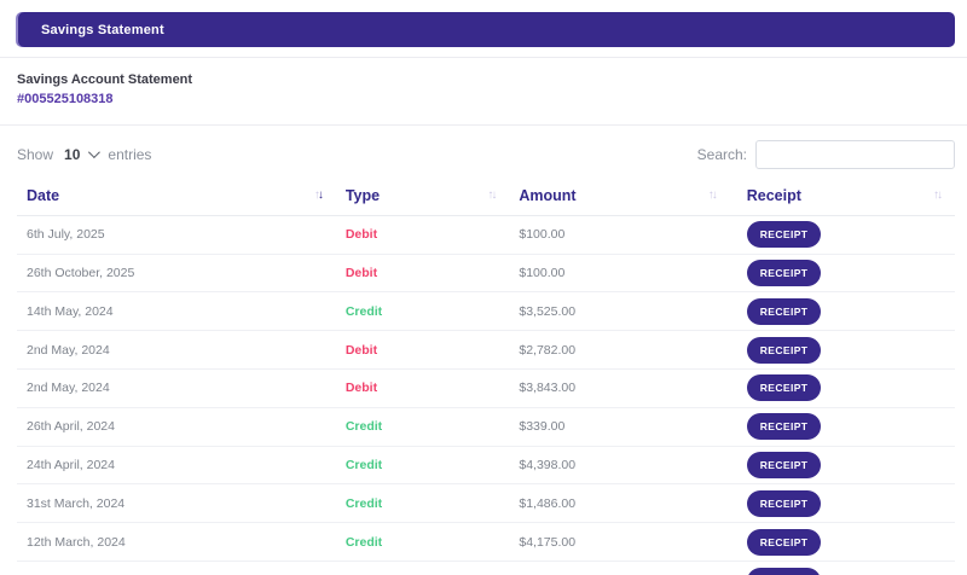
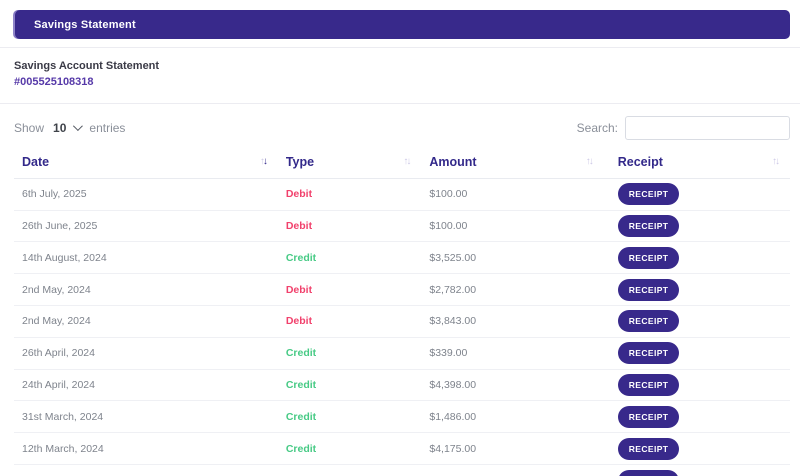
  Savings Statement
  Savings Account Statement
  #005525108318
  Show
  10
  entries
  Search:
  Date	Type	Amount	Receipt
  6th July, 2025	Debit	$100.00	RECEIPT
- 26th October, 2025	Debit	$100.00	RECEIPT
+ 26th June, 2025	Debit	$100.00	RECEIPT
- 14th May, 2024	Credit	$3,525.00	RECEIPT
+ 14th August, 2024	Credit	$3,525.00	RECEIPT
  2nd May, 2024	Debit	$2,782.00	RECEIPT
  2nd May, 2024	Debit	$3,843.00	RECEIPT
  26th April, 2024	Credit	$339.00	RECEIPT
  24th April, 2024	Credit	$4,398.00	RECEIPT
  31st March, 2024	Credit	$1,486.00	RECEIPT
  12th March, 2024	Credit	$4,175.00	RECEIPT
